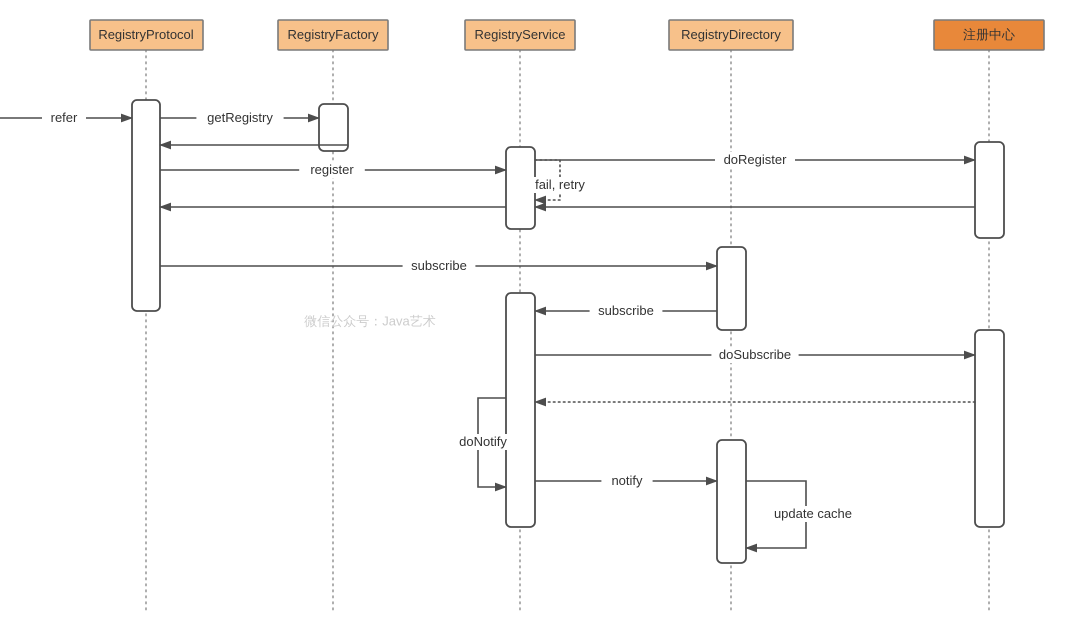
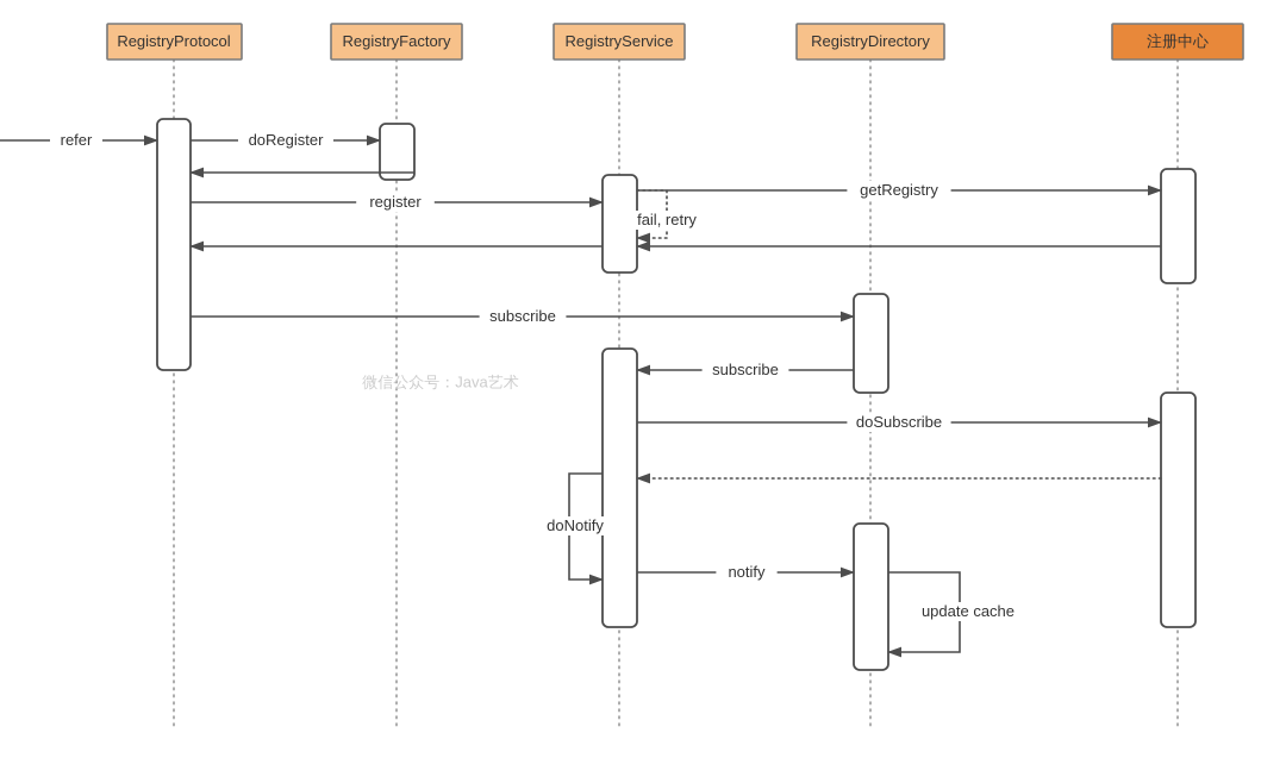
  RegistryProtocol
  RegistryFactory
  RegistryService
  RegistryDirectory
  注册中心
  refer
- getRegistry
+ doRegister
  register
- doRegister
+ getRegistry
  subscribe
  subscribe
  doSubscribe
  notify
  fail, retry
  doNotify
  update cache
  微信公众号：Java艺术
